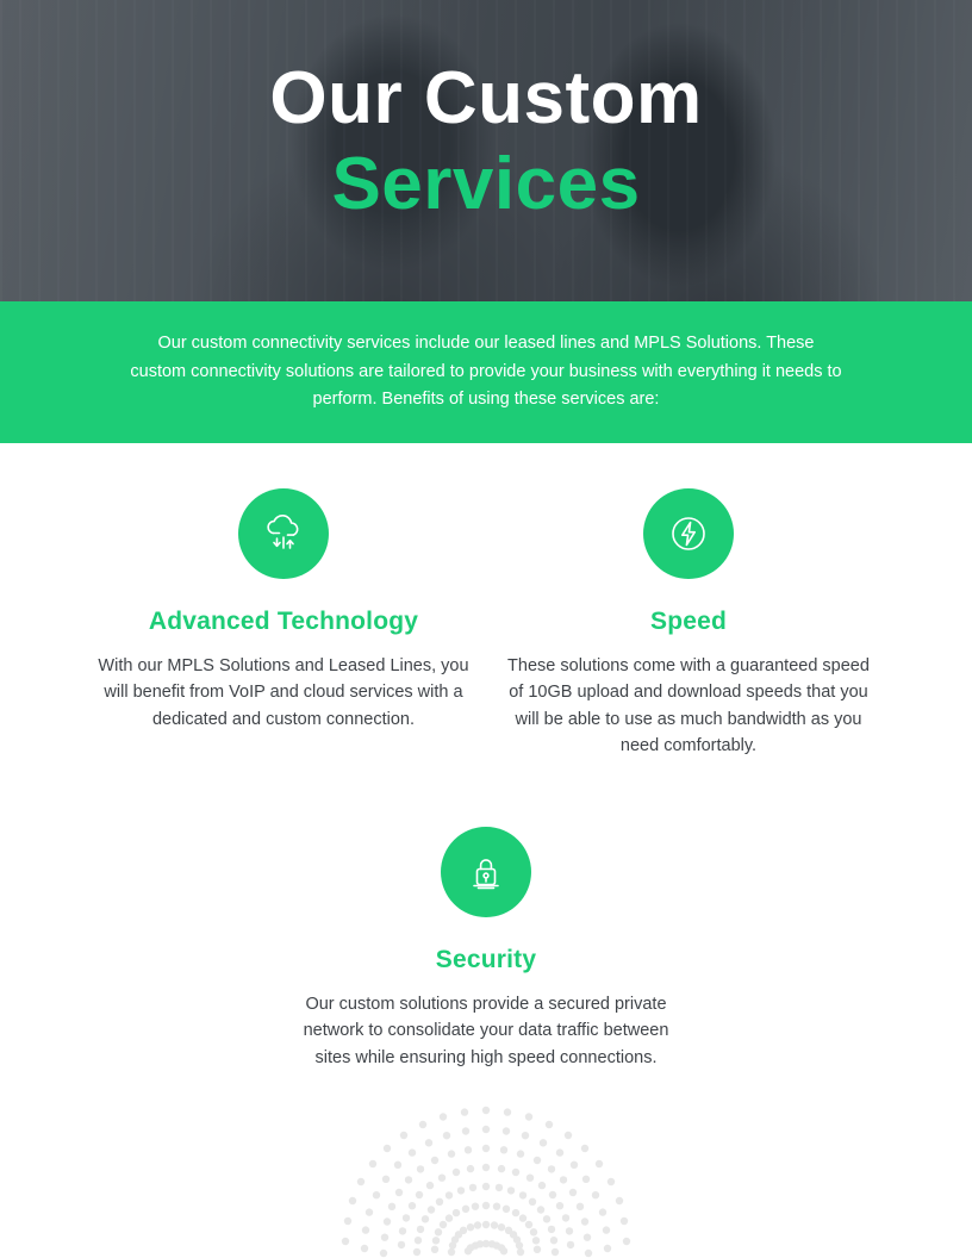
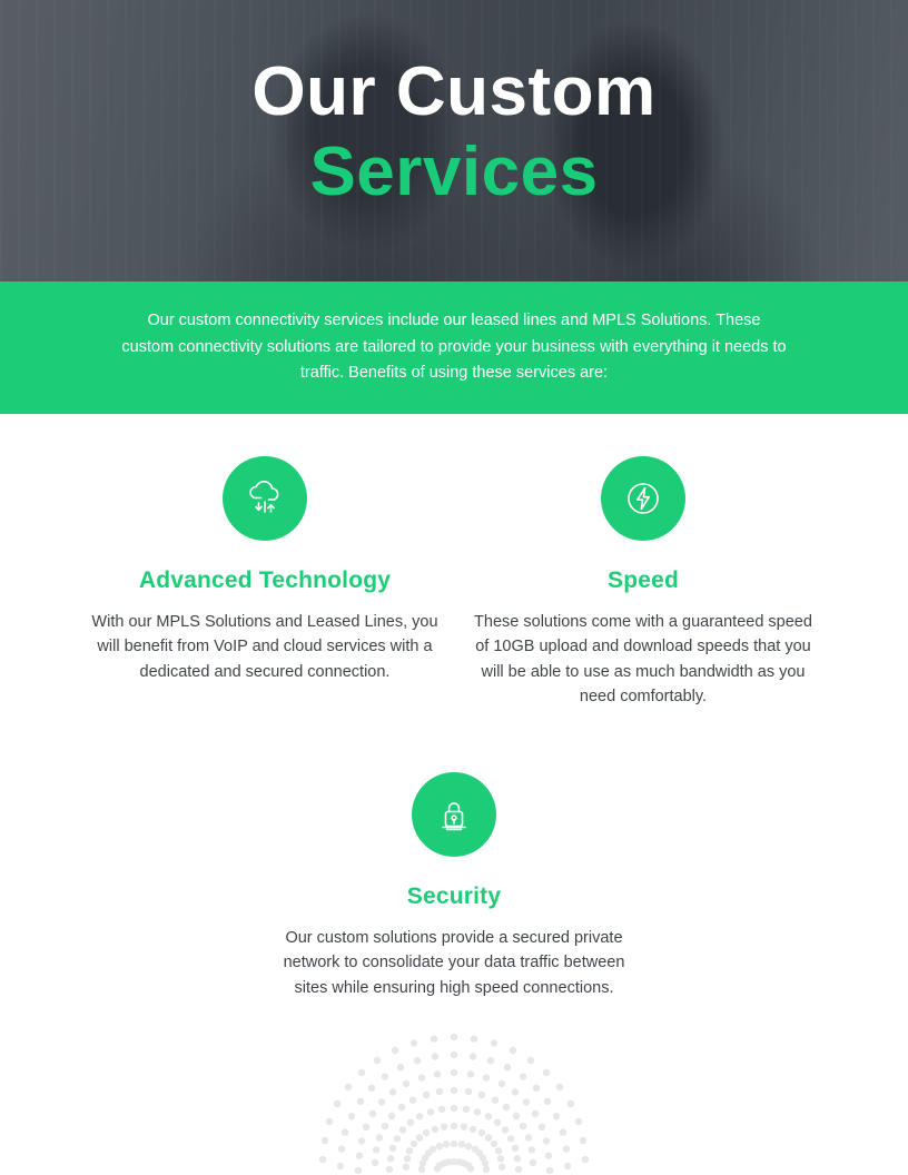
  Our Custom
  Services
- Our custom connectivity services include our leased lines and MPLS Solutions. These custom connectivity solutions are tailored to provide your business with everything it needs to perform. Benefits of using these services are:
+ Our custom connectivity services include our leased lines and MPLS Solutions. These custom connectivity solutions are tailored to provide your business with everything it needs to traffic. Benefits of using these services are:
  Advanced Technology
- With our MPLS Solutions and Leased Lines, you will benefit from VoIP and cloud services with a dedicated and custom connection.
+ With our MPLS Solutions and Leased Lines, you will benefit from VoIP and cloud services with a dedicated and secured connection.
  Speed
  These solutions come with a guaranteed speed of 10GB upload and download speeds that you will be able to use as much bandwidth as you need comfortably.
  Security
  Our custom solutions provide a secured private network to consolidate your data traffic between sites while ensuring high speed connections.
